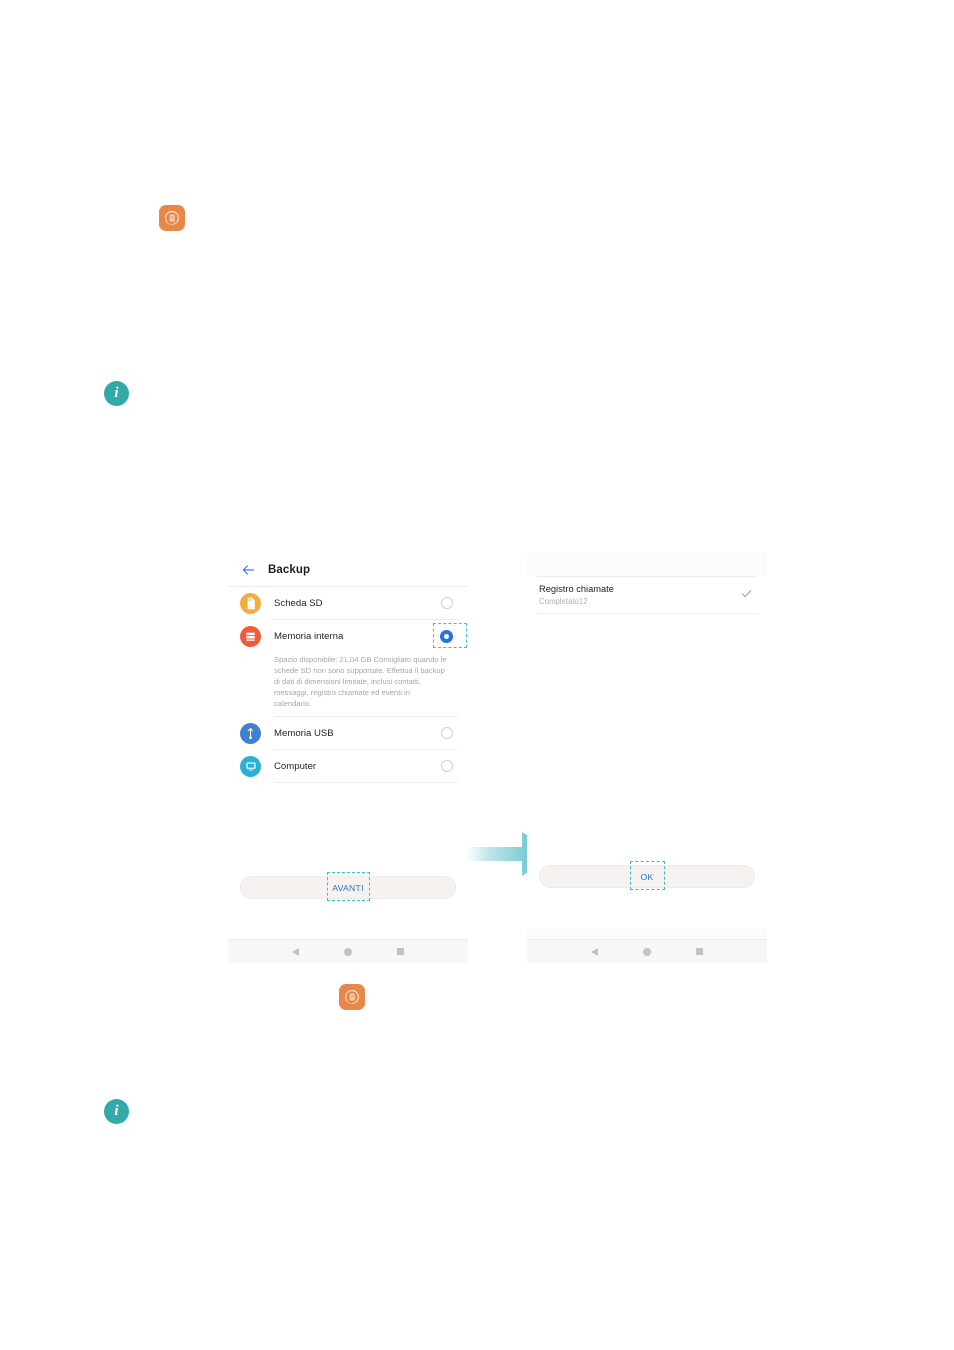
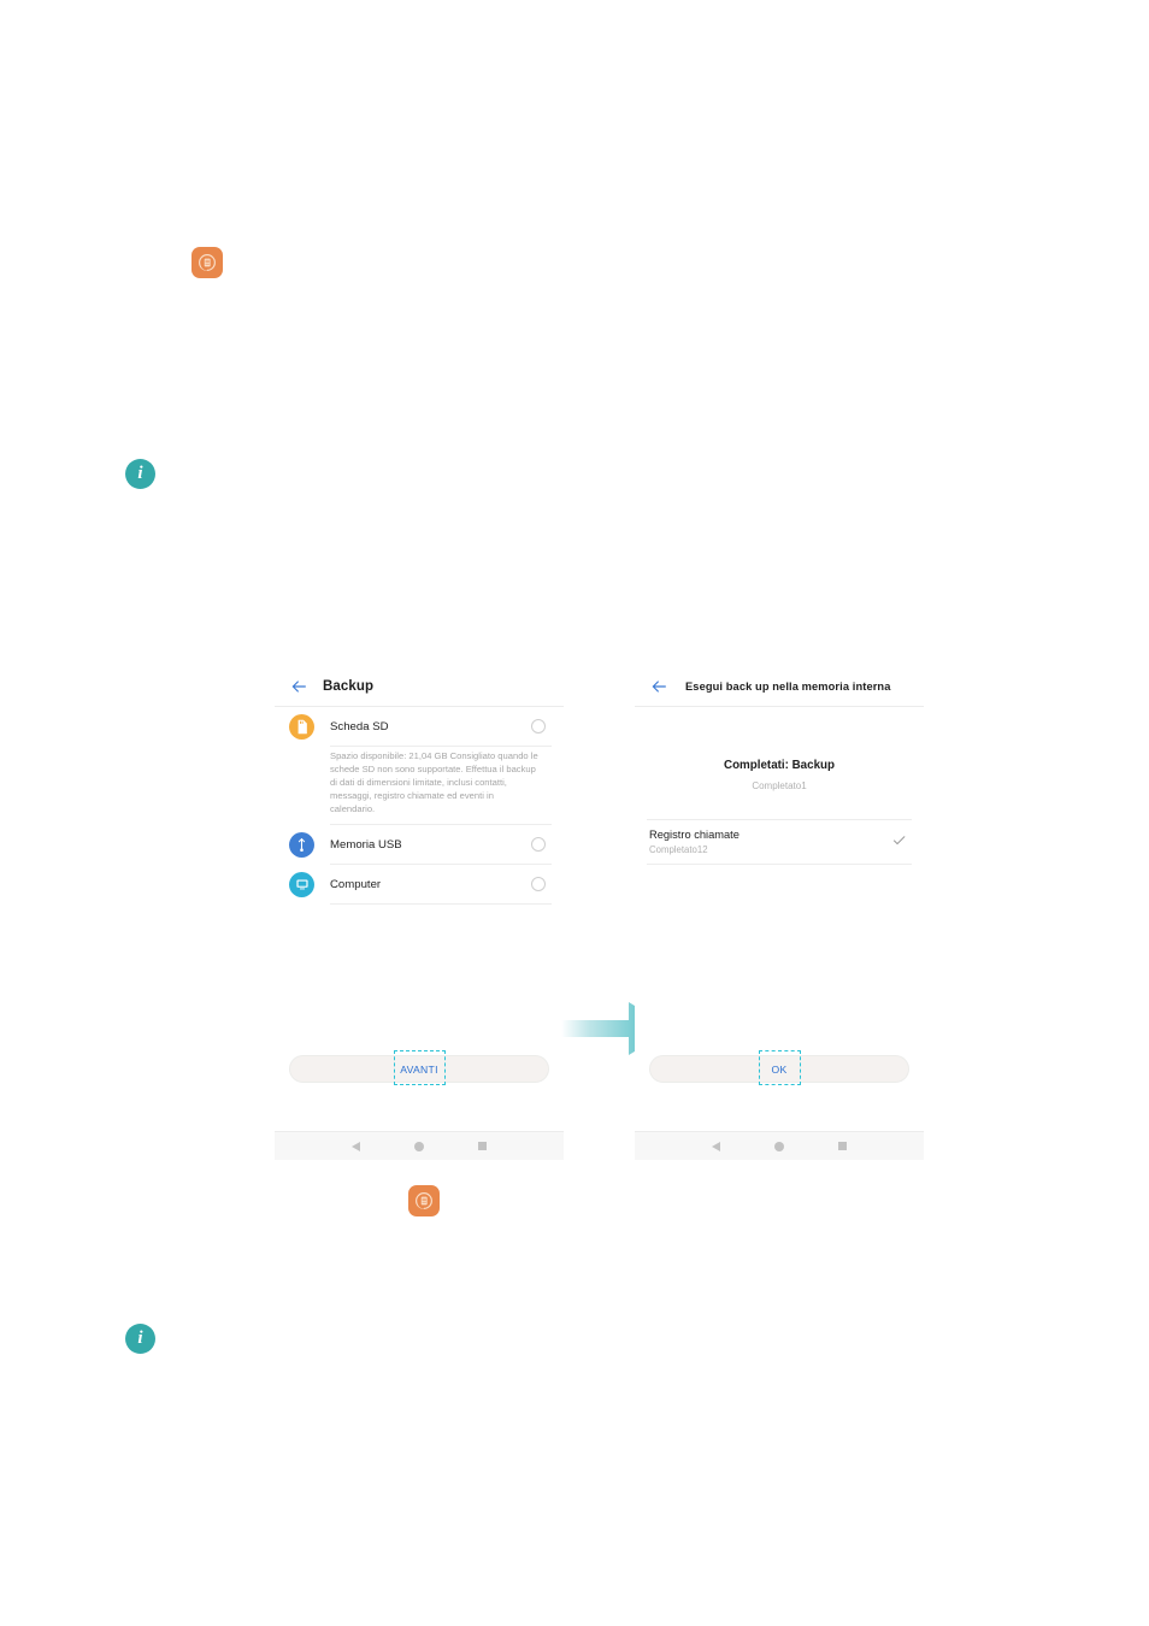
  i
  Backup
  Scheda SD
- Memoria interna
  Spazio disponibile: 21,04 GB Consigliato quando le schede SD non sono supportate. Effettua il backup di dati di dimensioni limitate, inclusi contatti, messaggi, registro chiamate ed eventi in calendario.
  Memoria USB
  Computer
  AVANTI
+ Esegui back up nella memoria interna
+ Completati: Backup
+ Completato1
  Registro chiamate
  Completato12
  OK
  i
